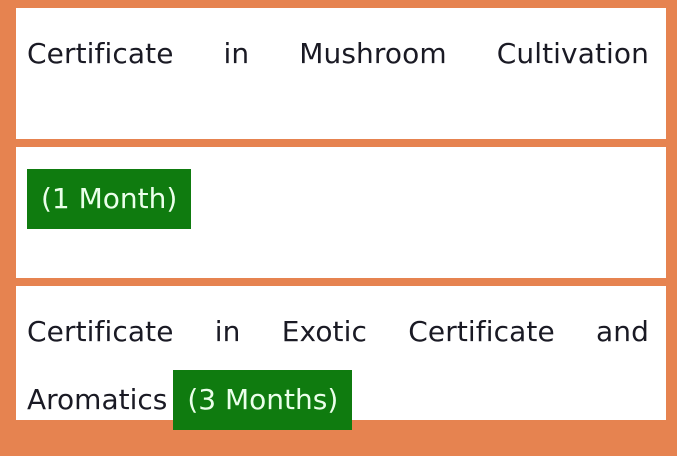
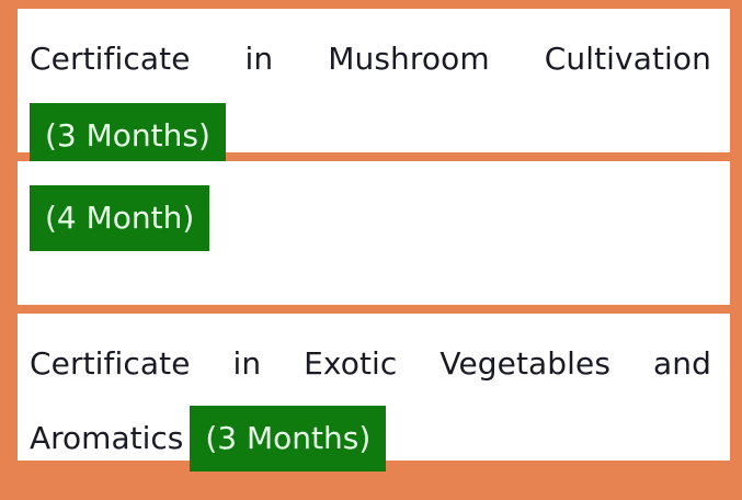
  Certificate in Mushroom Cultivation
+ (3 Months)
- (1 Month)
+ (4 Month)
- Certificate in Exotic Certificate and
+ Certificate in Exotic Vegetables and
  Aromatics (3 Months)
